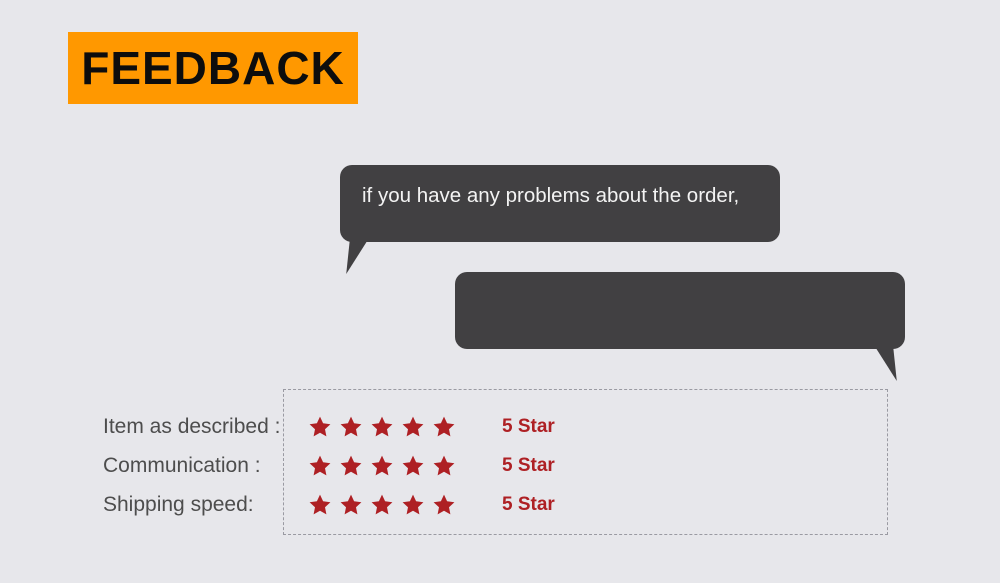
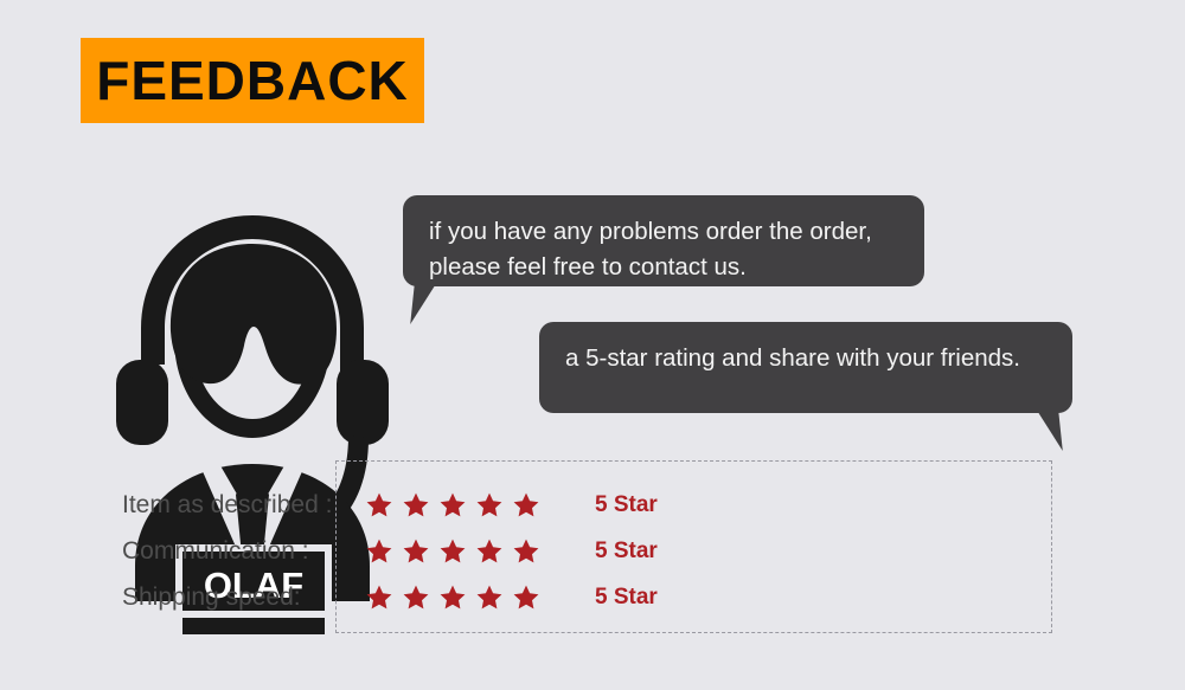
  FEEDBACK
+ OLAF
- if you have any problems about the order,
+ if you have any problems order the order,
+ please feel free to contact us.
+ a 5-star rating and share with your friends.
  Item as described :
  5 Star
  Communication :
  5 Star
  Shipping speed:
  5 Star
